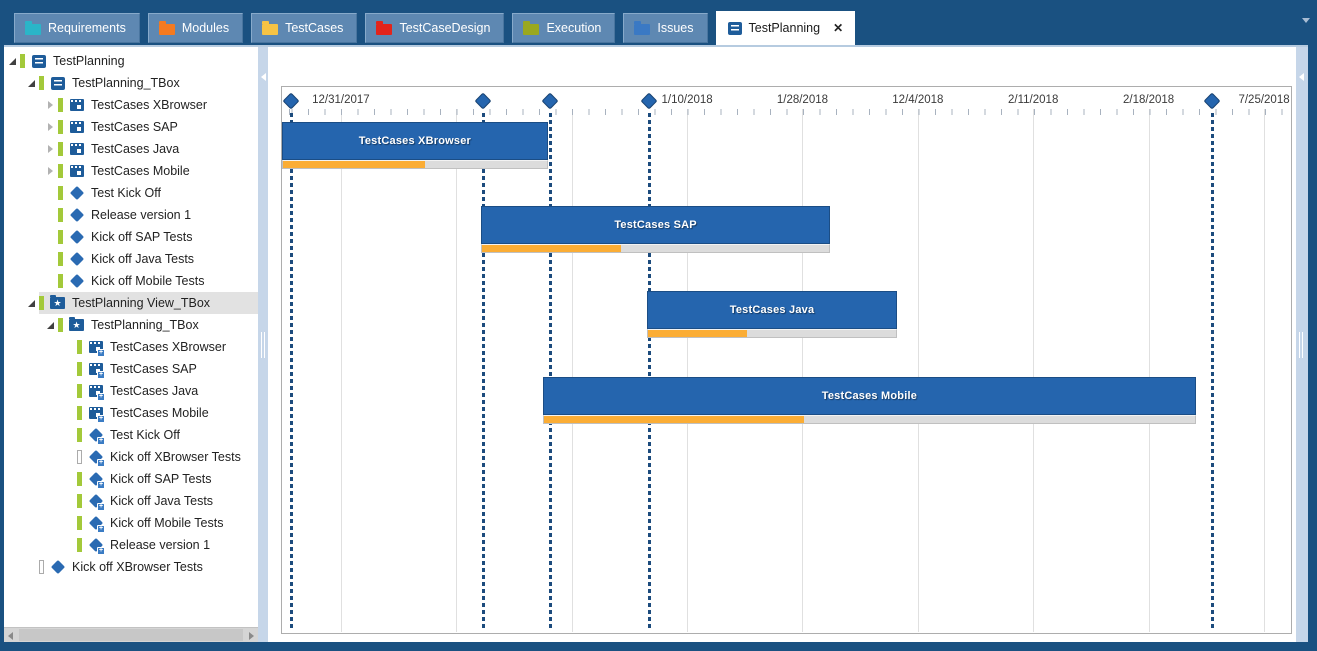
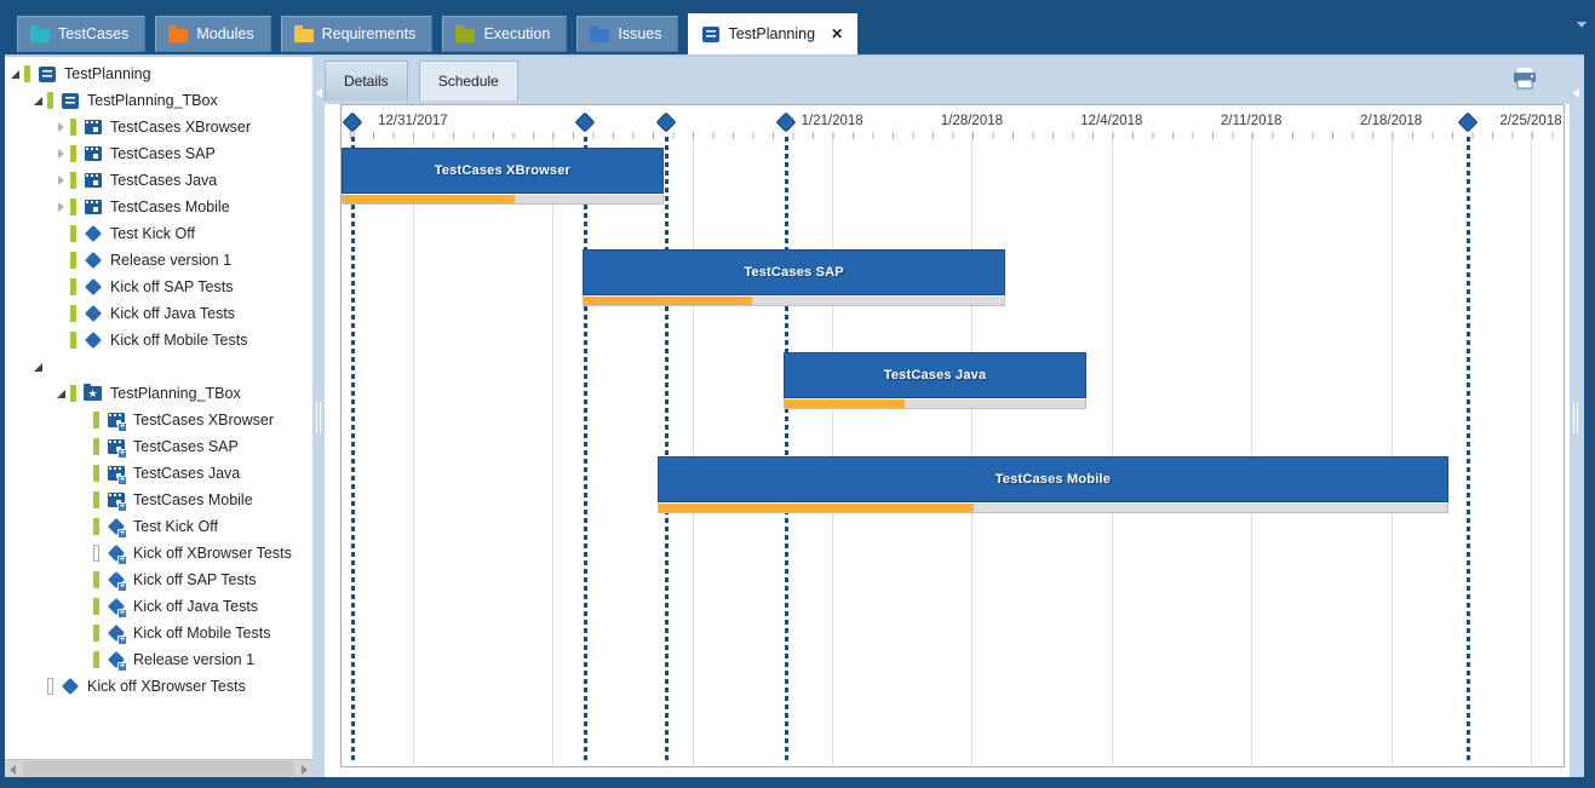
- Requirements
+ TestCases
  Modules
- TestCases
+ Requirements
- TestCaseDesign
  Execution
  Issues
  TestPlanning
  ✕
  TestPlanning
  TestPlanning_TBox
  TestCases XBrowser
  TestCases SAP
  TestCases Java
  TestCases Mobile
  Test Kick Off
  Release version 1
  Kick off SAP Tests
  Kick off Java Tests
  Kick off Mobile Tests
- TestPlanning View_TBox
  TestPlanning_TBox
  TestCases XBrowser
  TestCases SAP
  TestCases Java
  TestCases Mobile
  Test Kick Off
  Kick off XBrowser Tests
  Kick off SAP Tests
  Kick off Java Tests
  Kick off Mobile Tests
  Release version 1
  Kick off XBrowser Tests
+ Details
+ Schedule
  12/31/2017
- 1/10/2018
+ 1/21/2018
  1/28/2018
  12/4/2018
  2/11/2018
  2/18/2018
- 7/25/2018
+ 2/25/2018
  TestCases XBrowser
  TestCases SAP
  TestCases Java
  TestCases Mobile
